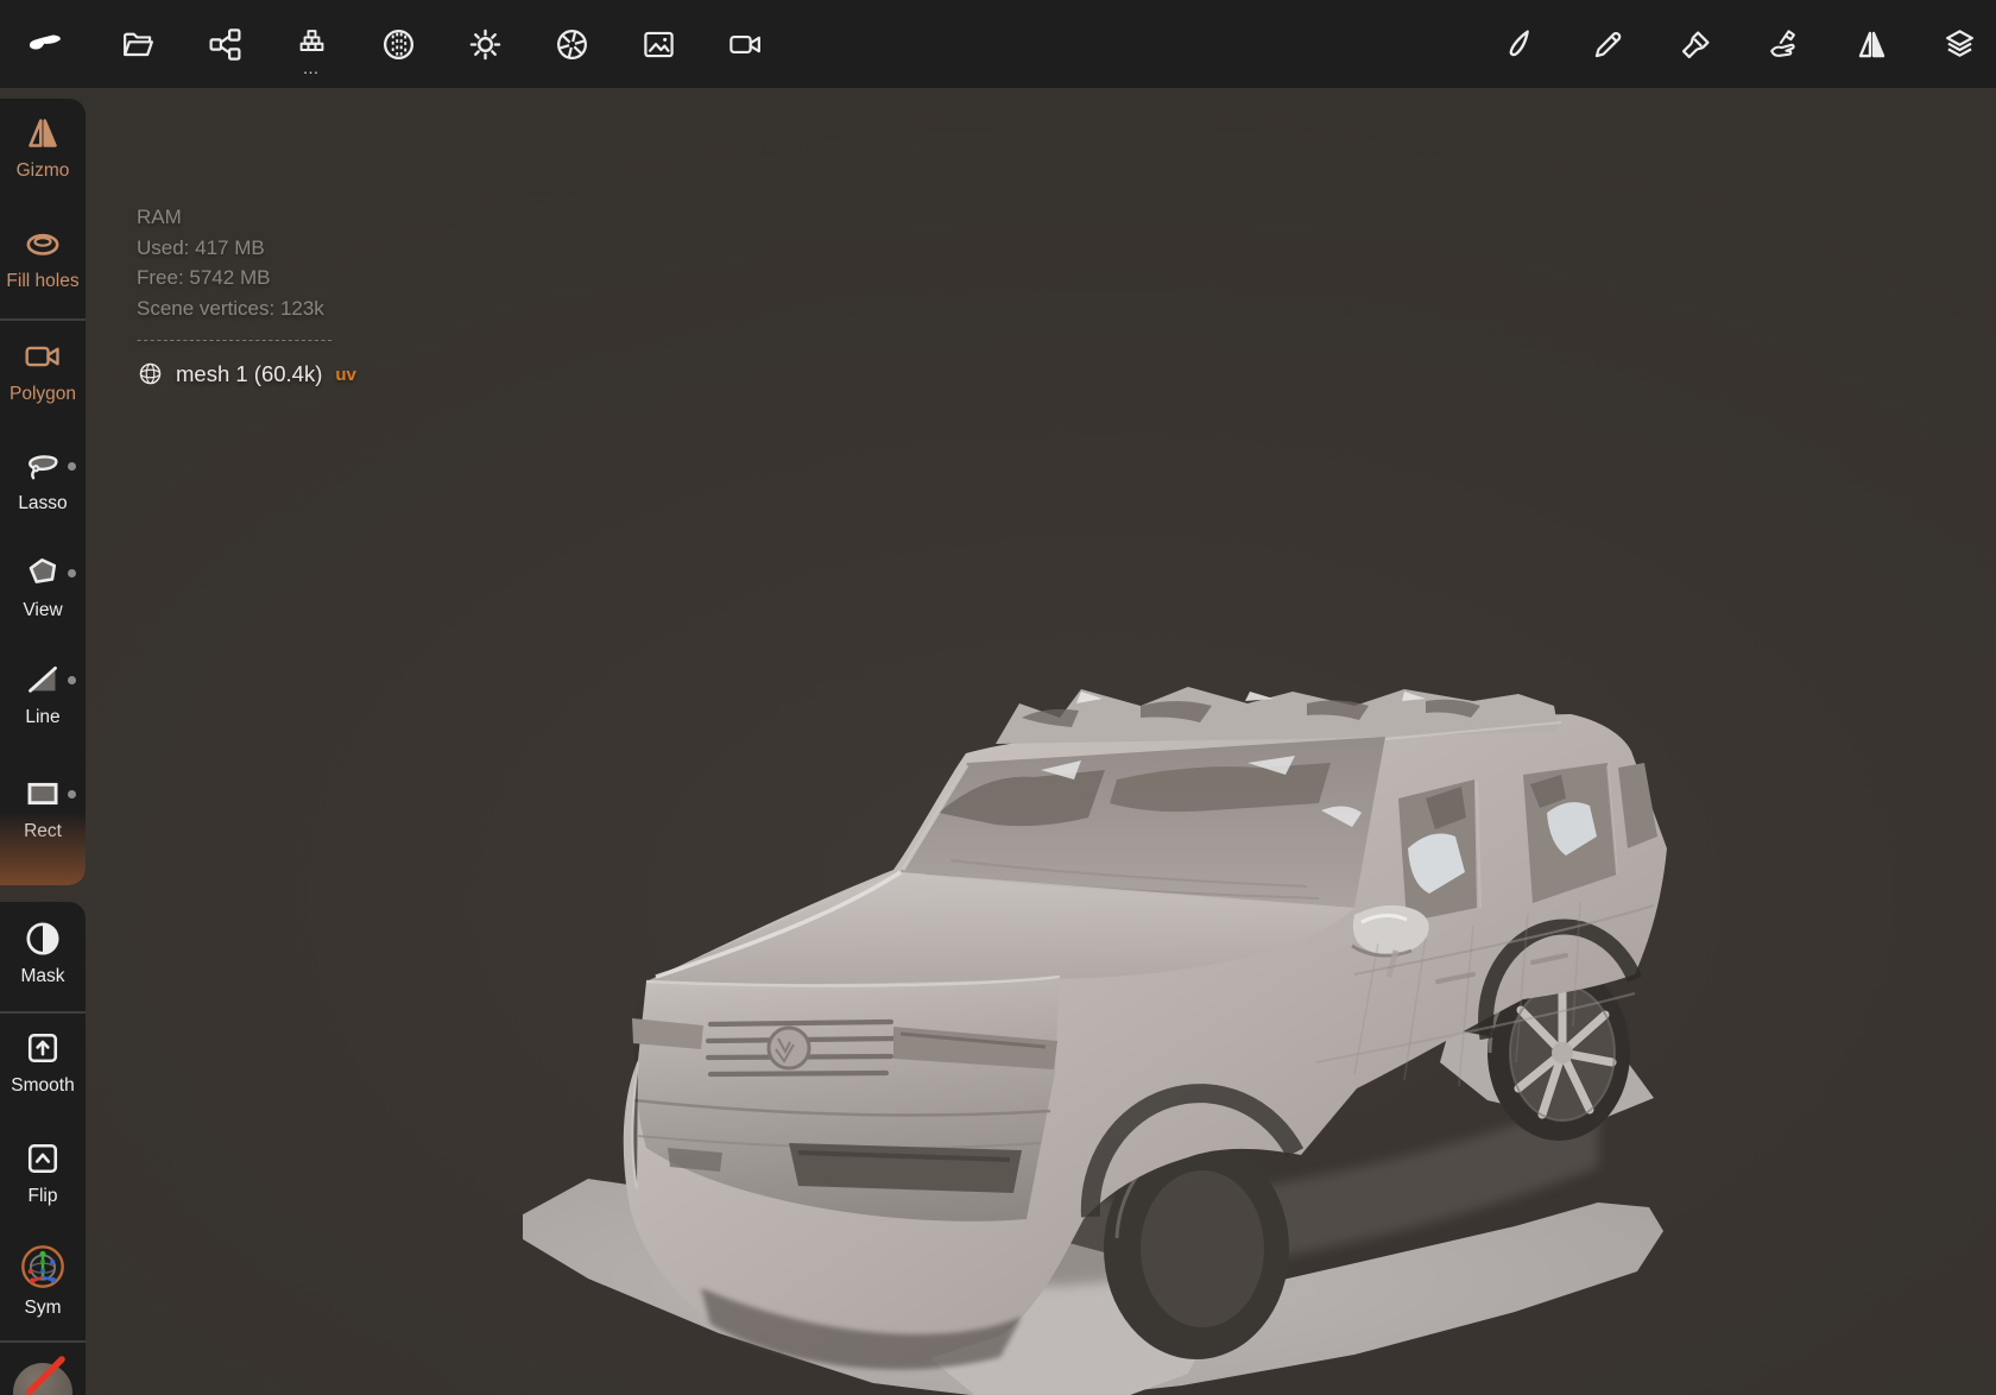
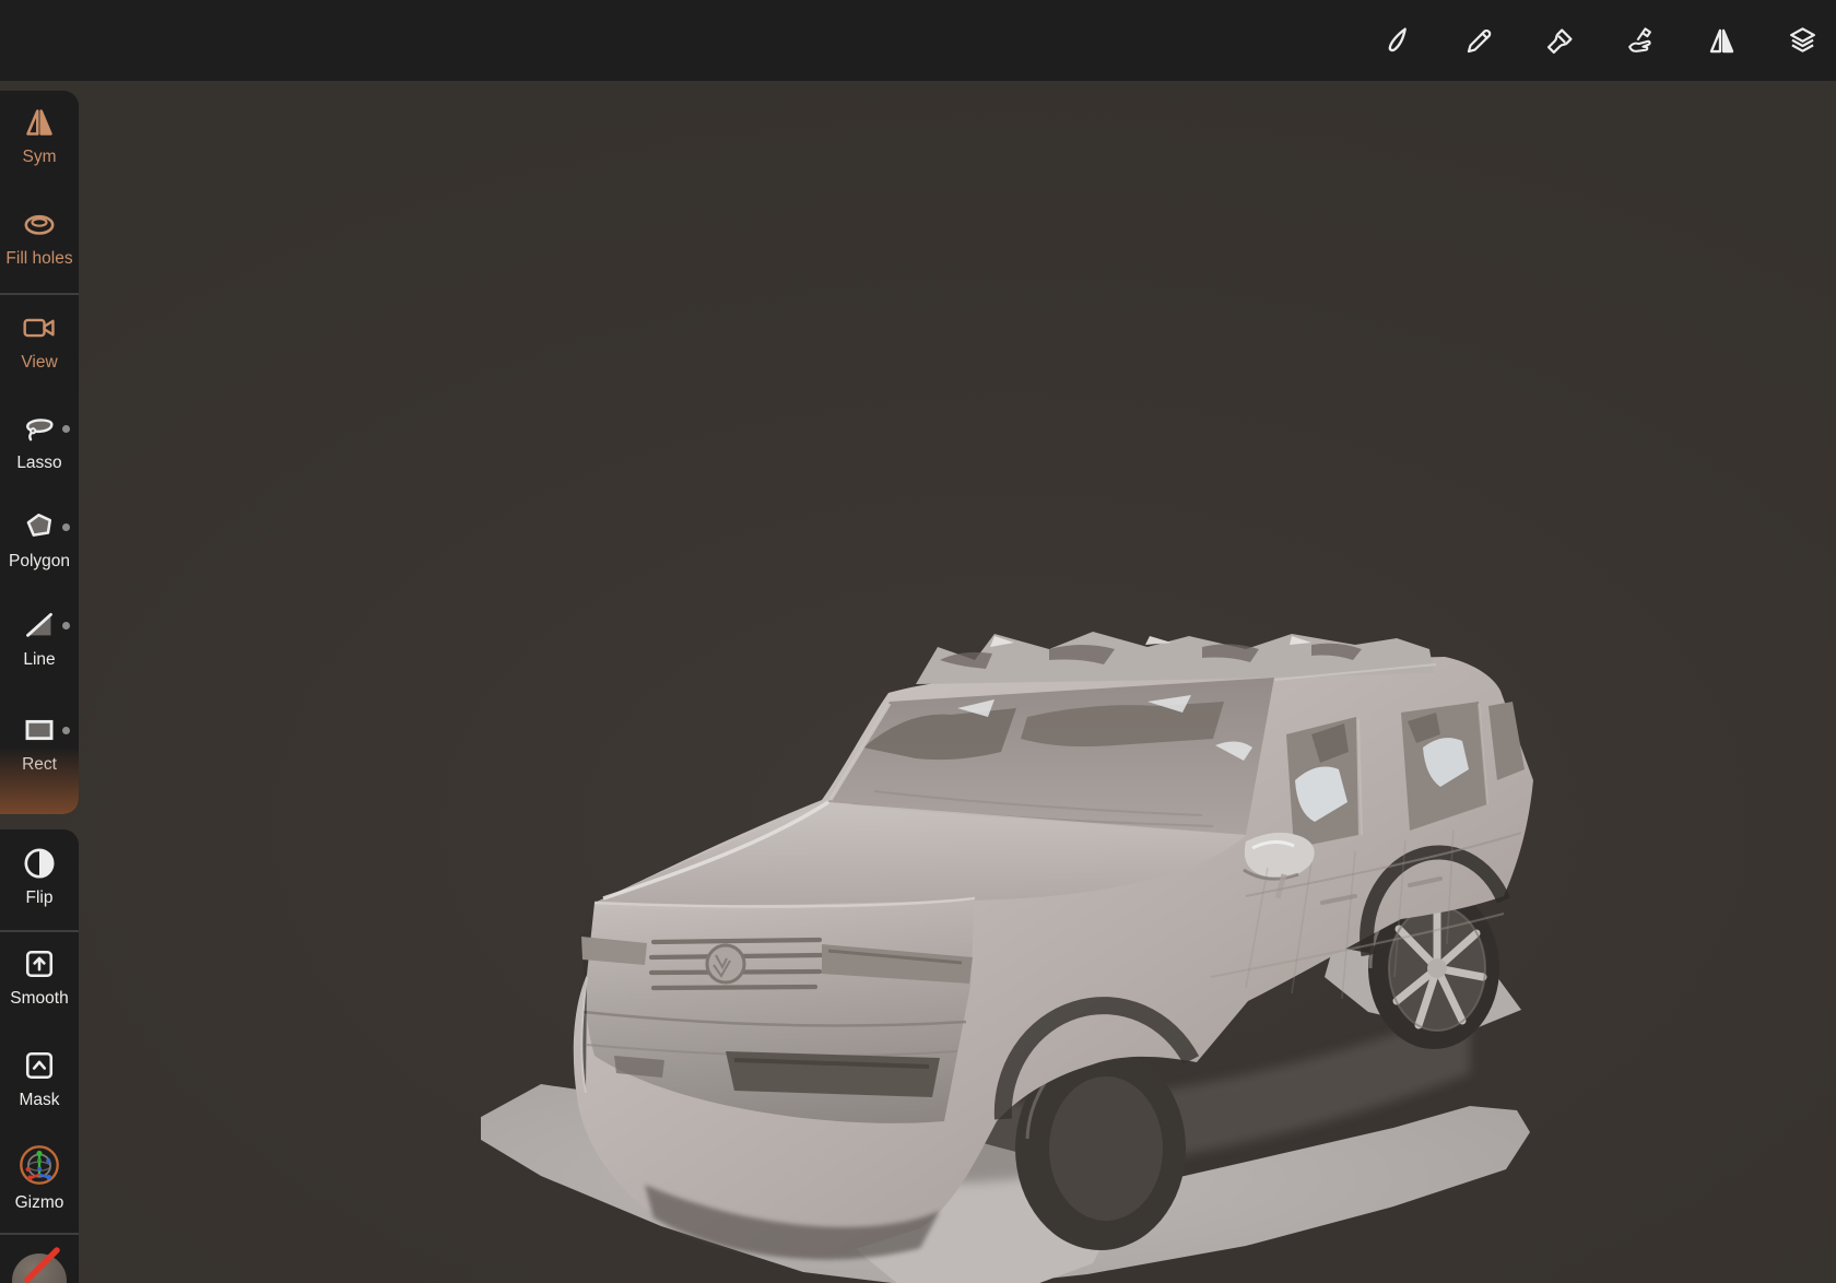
- RAM
- Used: 417 MB
- Free: 5742 MB
- Scene vertices: 123k
- ------------------------------
- mesh 1 (60.4k)
- uv
- …
- Gizmo
+ Sym
  Fill holes
- Polygon
+ View
  Lasso
- View
+ Polygon
  Line
- Mask
+ Flip
  Smooth
- Flip
+ Mask
- Sym
+ Gizmo
